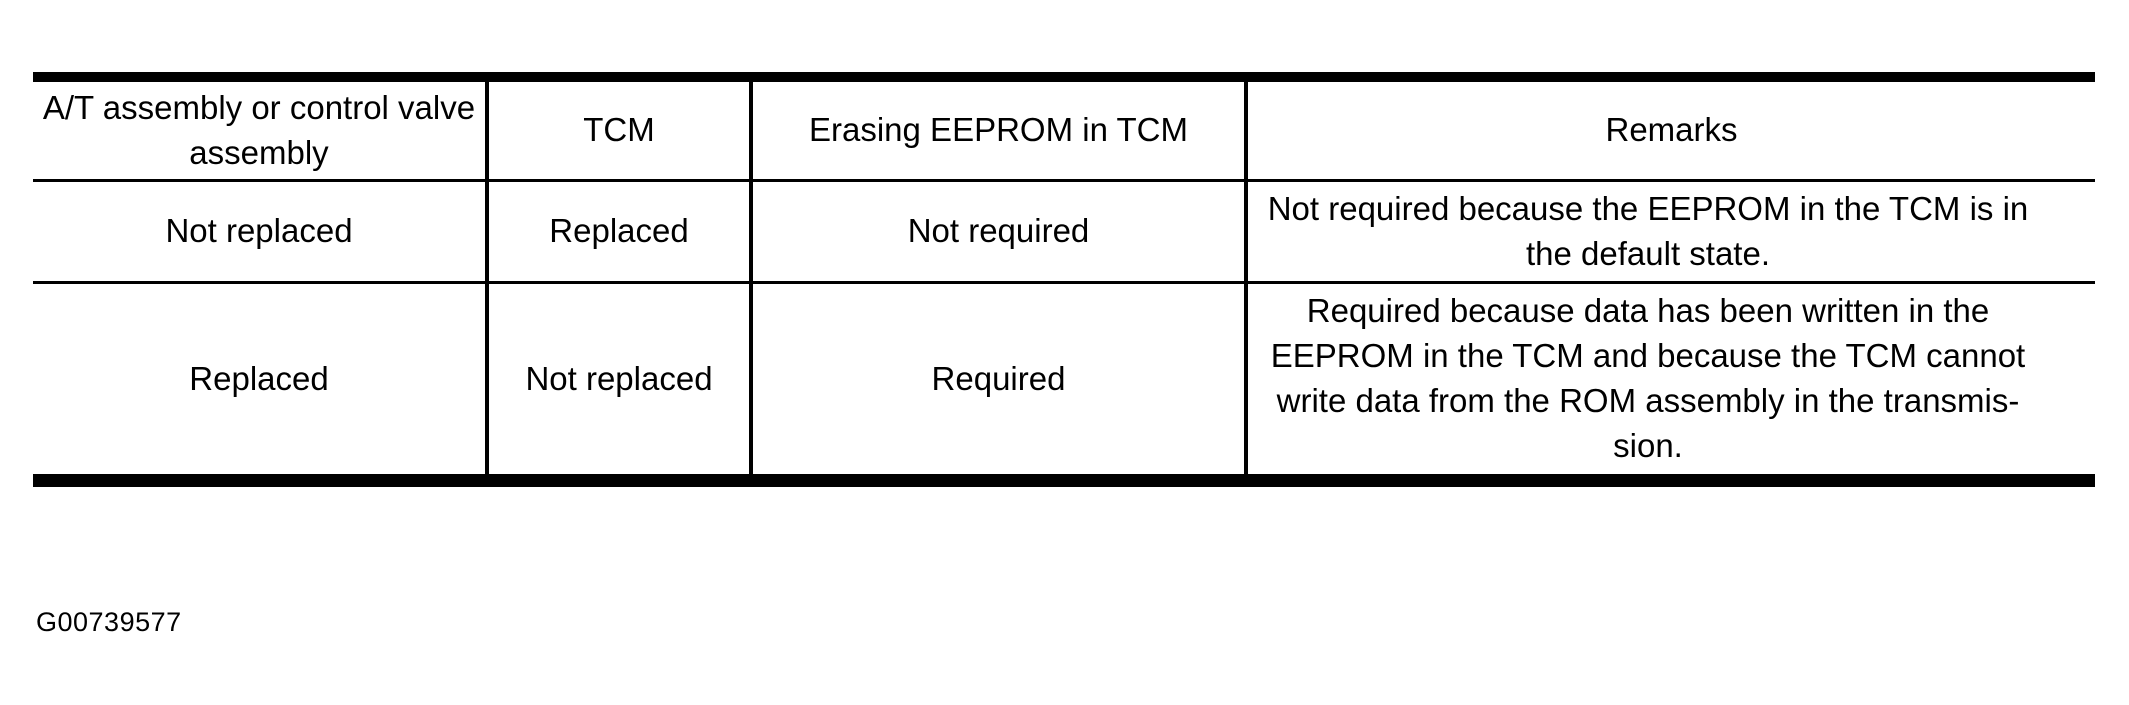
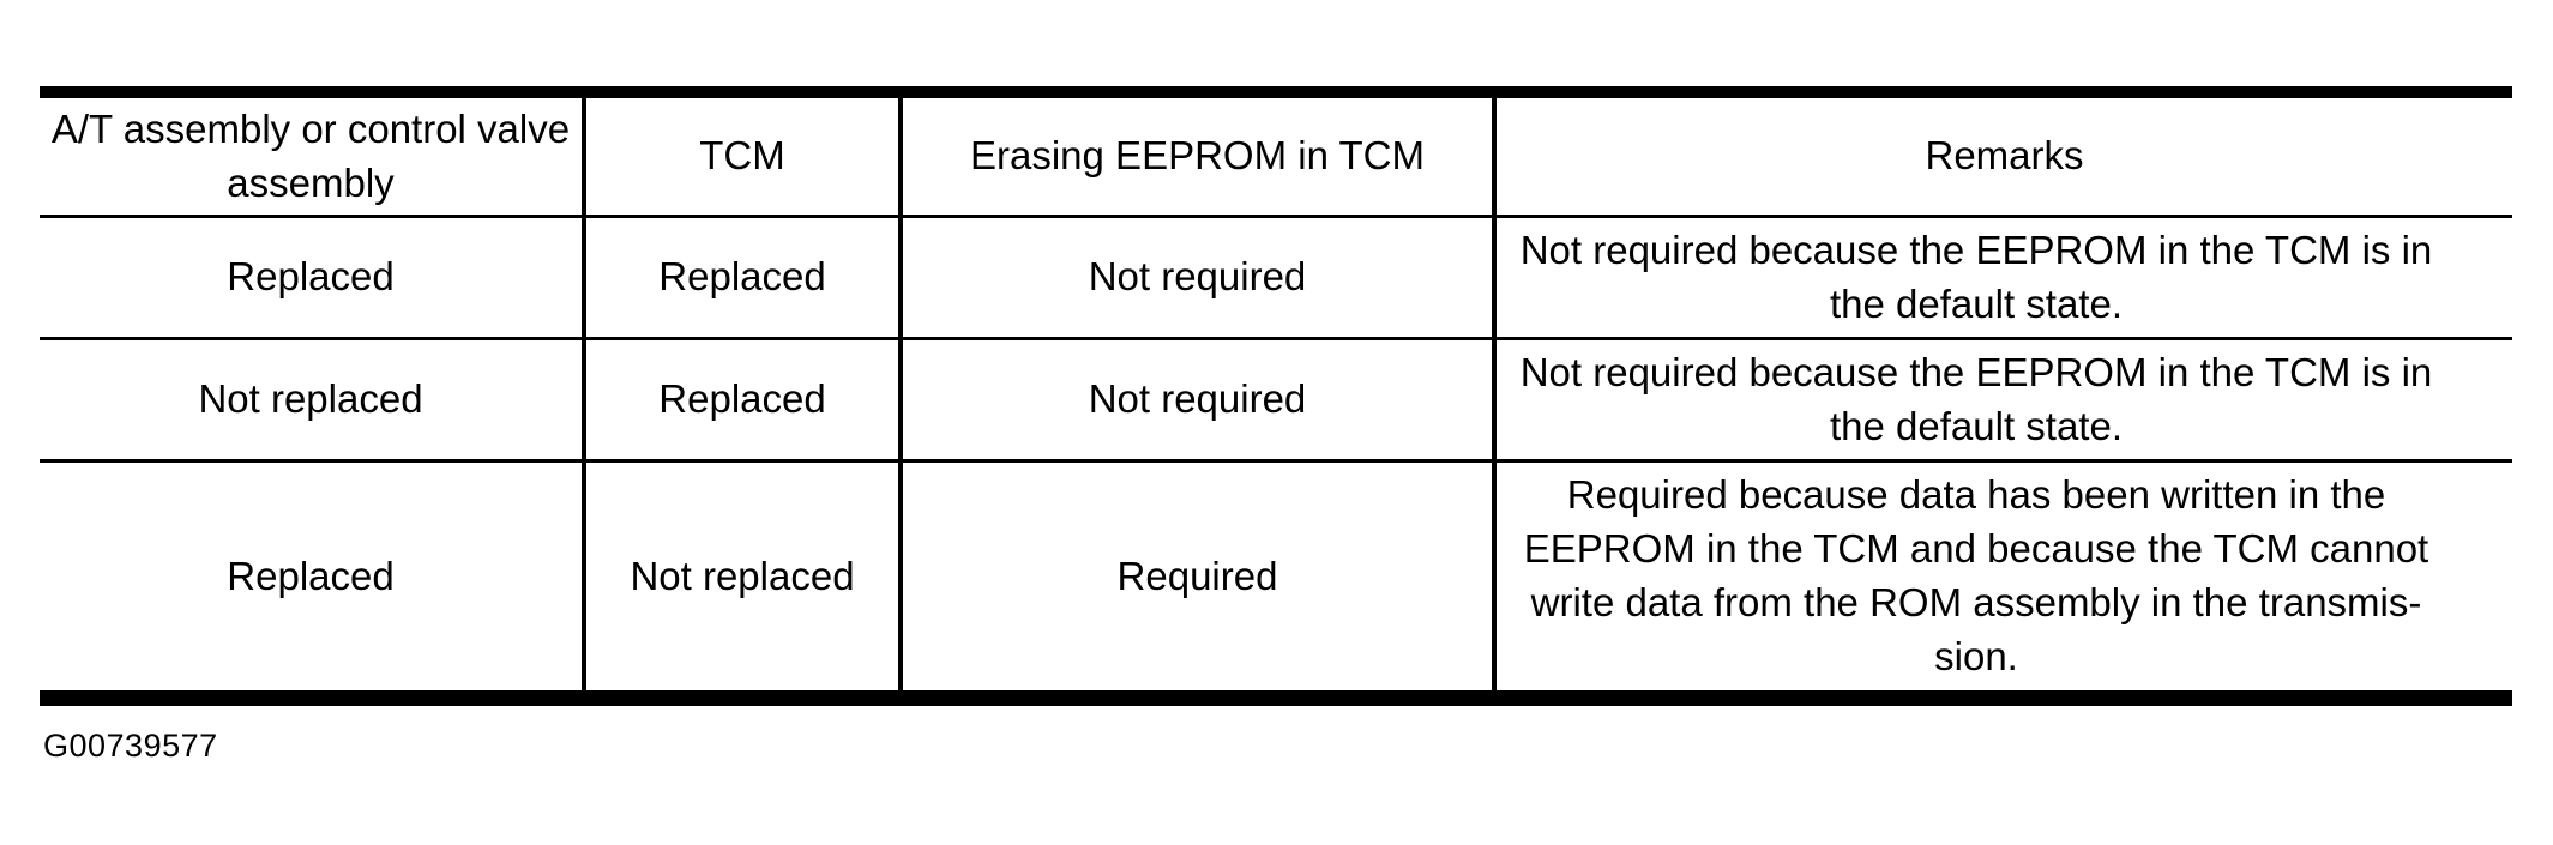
  A/T assembly or control valve assembly	TCM	Erasing EEPROM in TCM	Remarks
+ Replaced	Replaced	Not required	Not required because the EEPROM in the TCM is in the default state.
  Not replaced	Replaced	Not required	Not required because the EEPROM in the TCM is in the default state.
  Replaced	Not replaced	Required	Required because data has been written in the EEPROM in the TCM and because the TCM cannot write data from the ROM assembly in the transmis­sion.
  G00739577
